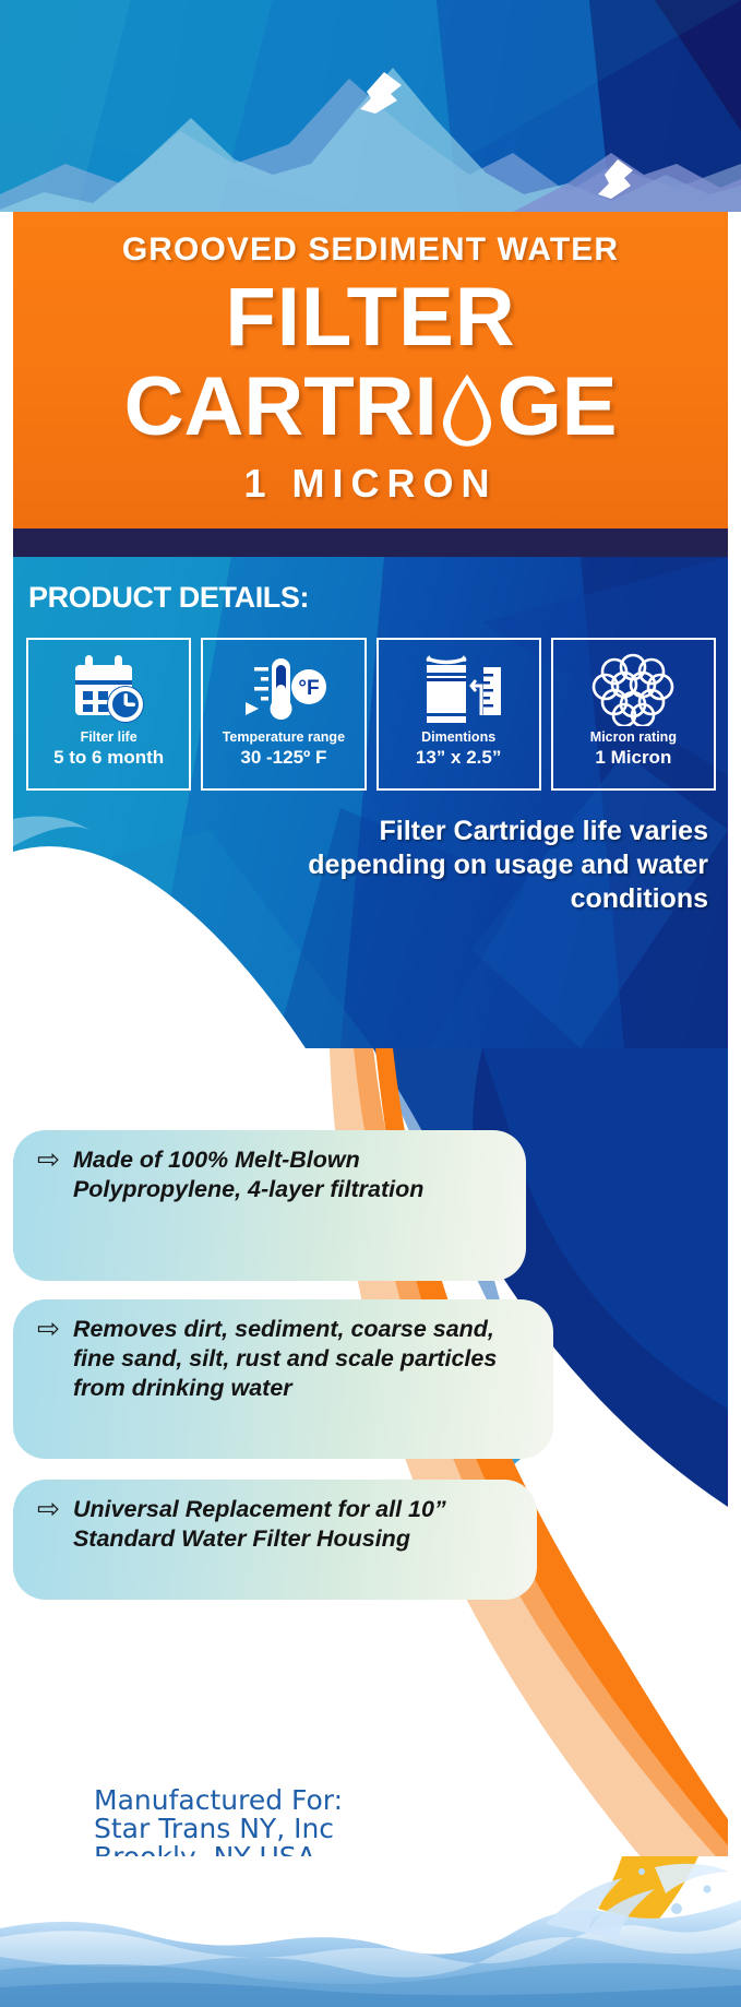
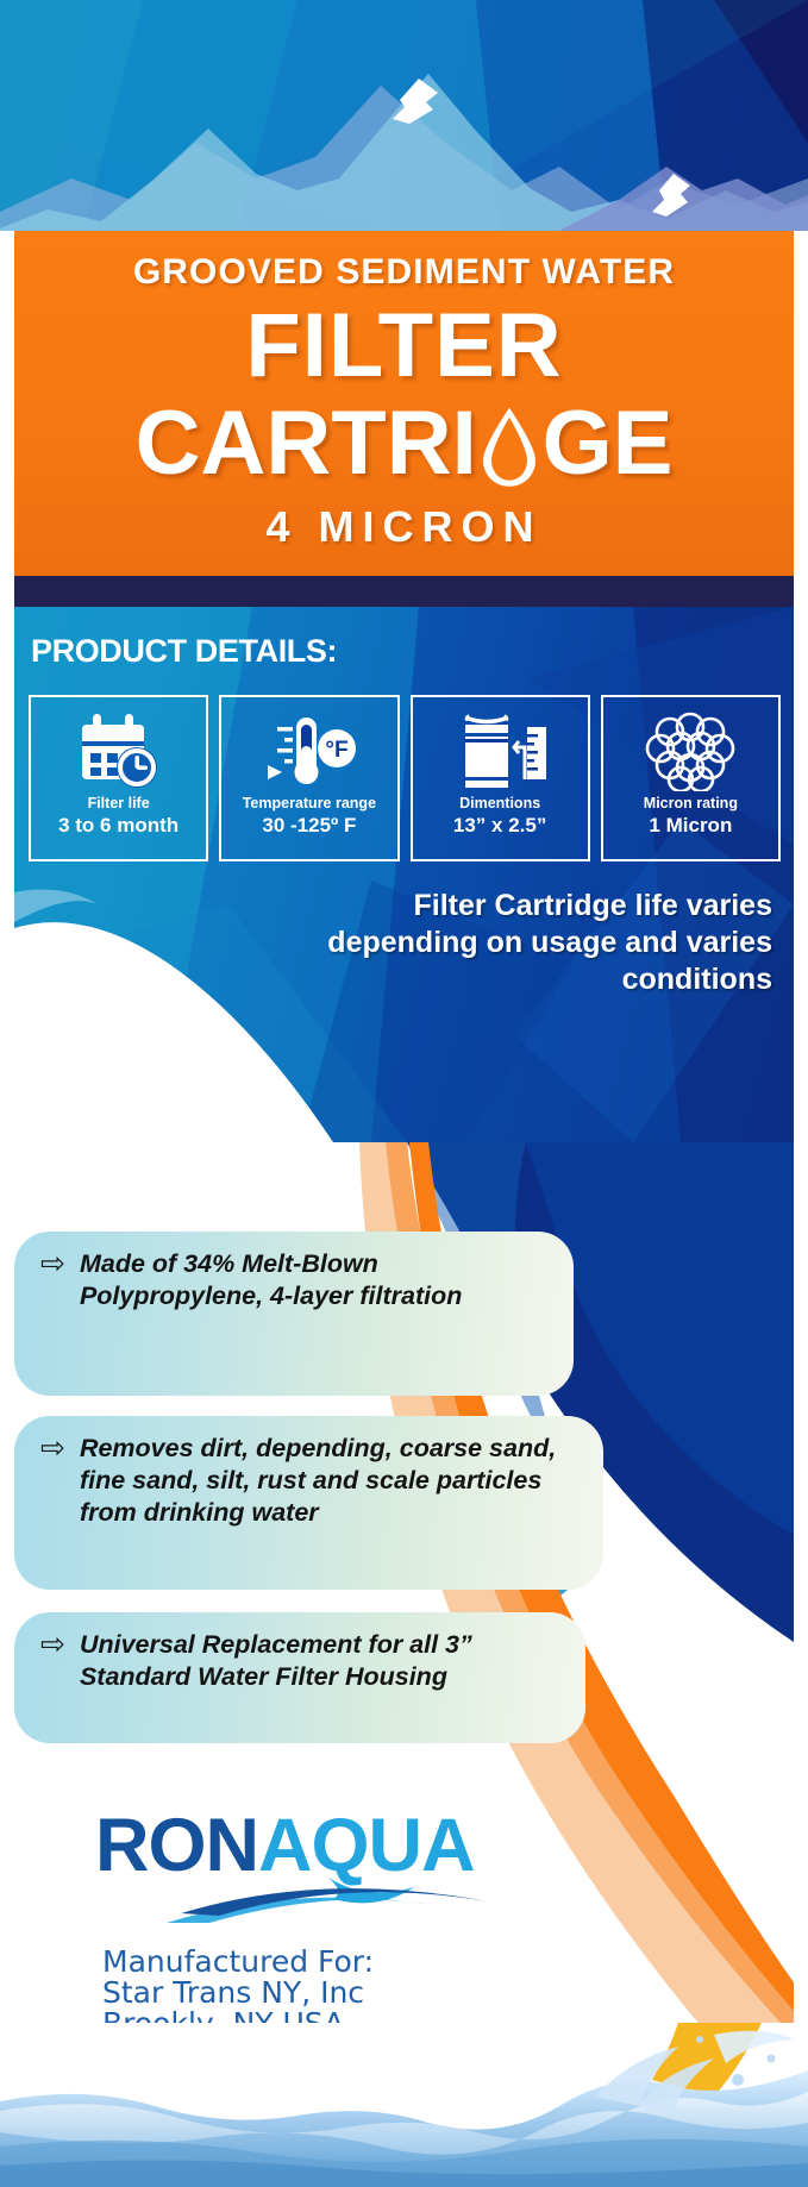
  GROOVED SEDIMENT WATER
  FILTER
  CARTRI GE
- 1 MICRON
+ 4 MICRON
  PRODUCT DETAILS:
  Filter life
- 5 to 6 month
+ 3 to 6 month
  °F
  Temperature range
  30 -125º F
  Dimentions
  13” x 2.5”
  Micron rating
  1 Micron
- Filter Cartridge life varies depending on usage and water conditions
+ Filter Cartridge life varies depending on usage and varies conditions
  ⇨
- Made of 100% Melt-Blown Polypropylene, 4-layer filtration
+ Made of 34% Melt-Blown Polypropylene, 4-layer filtration
  ⇨
- Removes dirt, sediment, coarse sand, fine sand, silt, rust and scale particles from drinking water
+ Removes dirt, depending, coarse sand, fine sand, silt, rust and scale particles from drinking water
  ⇨
- Universal Replacement for all 10” Standard Water Filter Housing
+ Universal Replacement for all 3” Standard Water Filter Housing
+ RONAQUA
  Manufactured For:
  Star Trans NY, Inc
